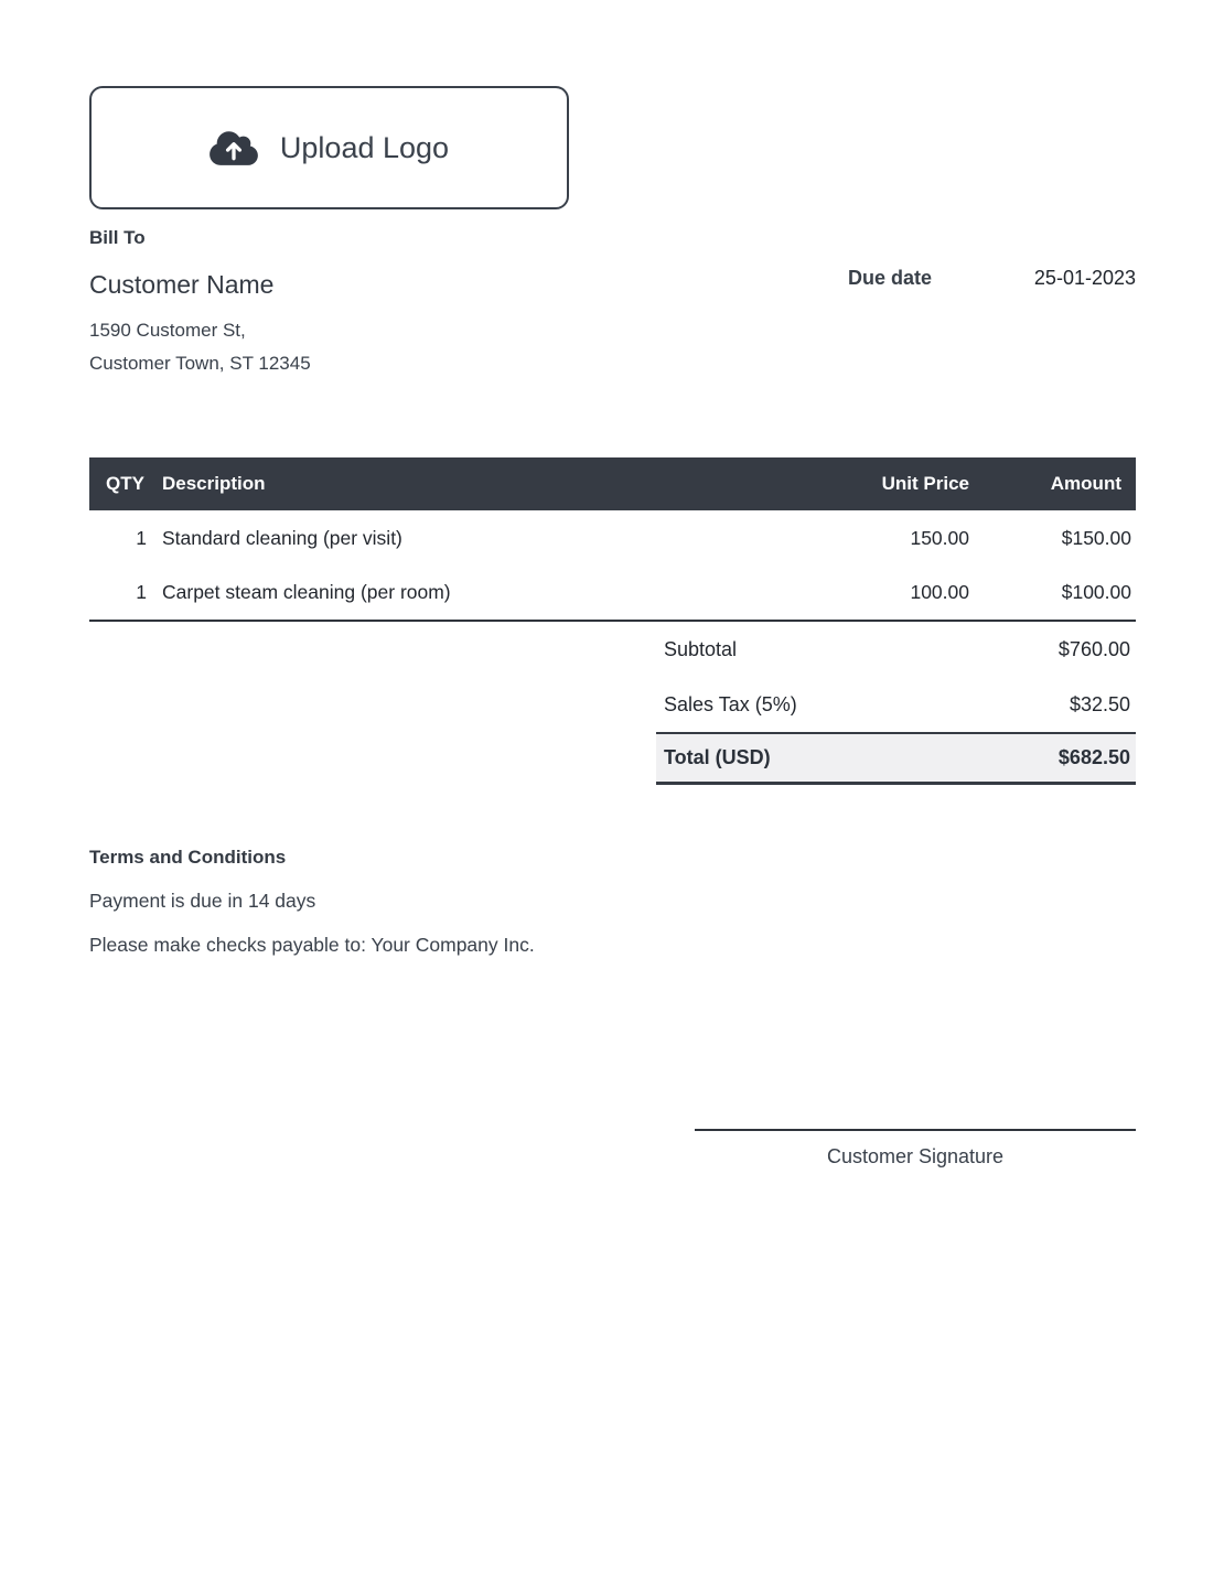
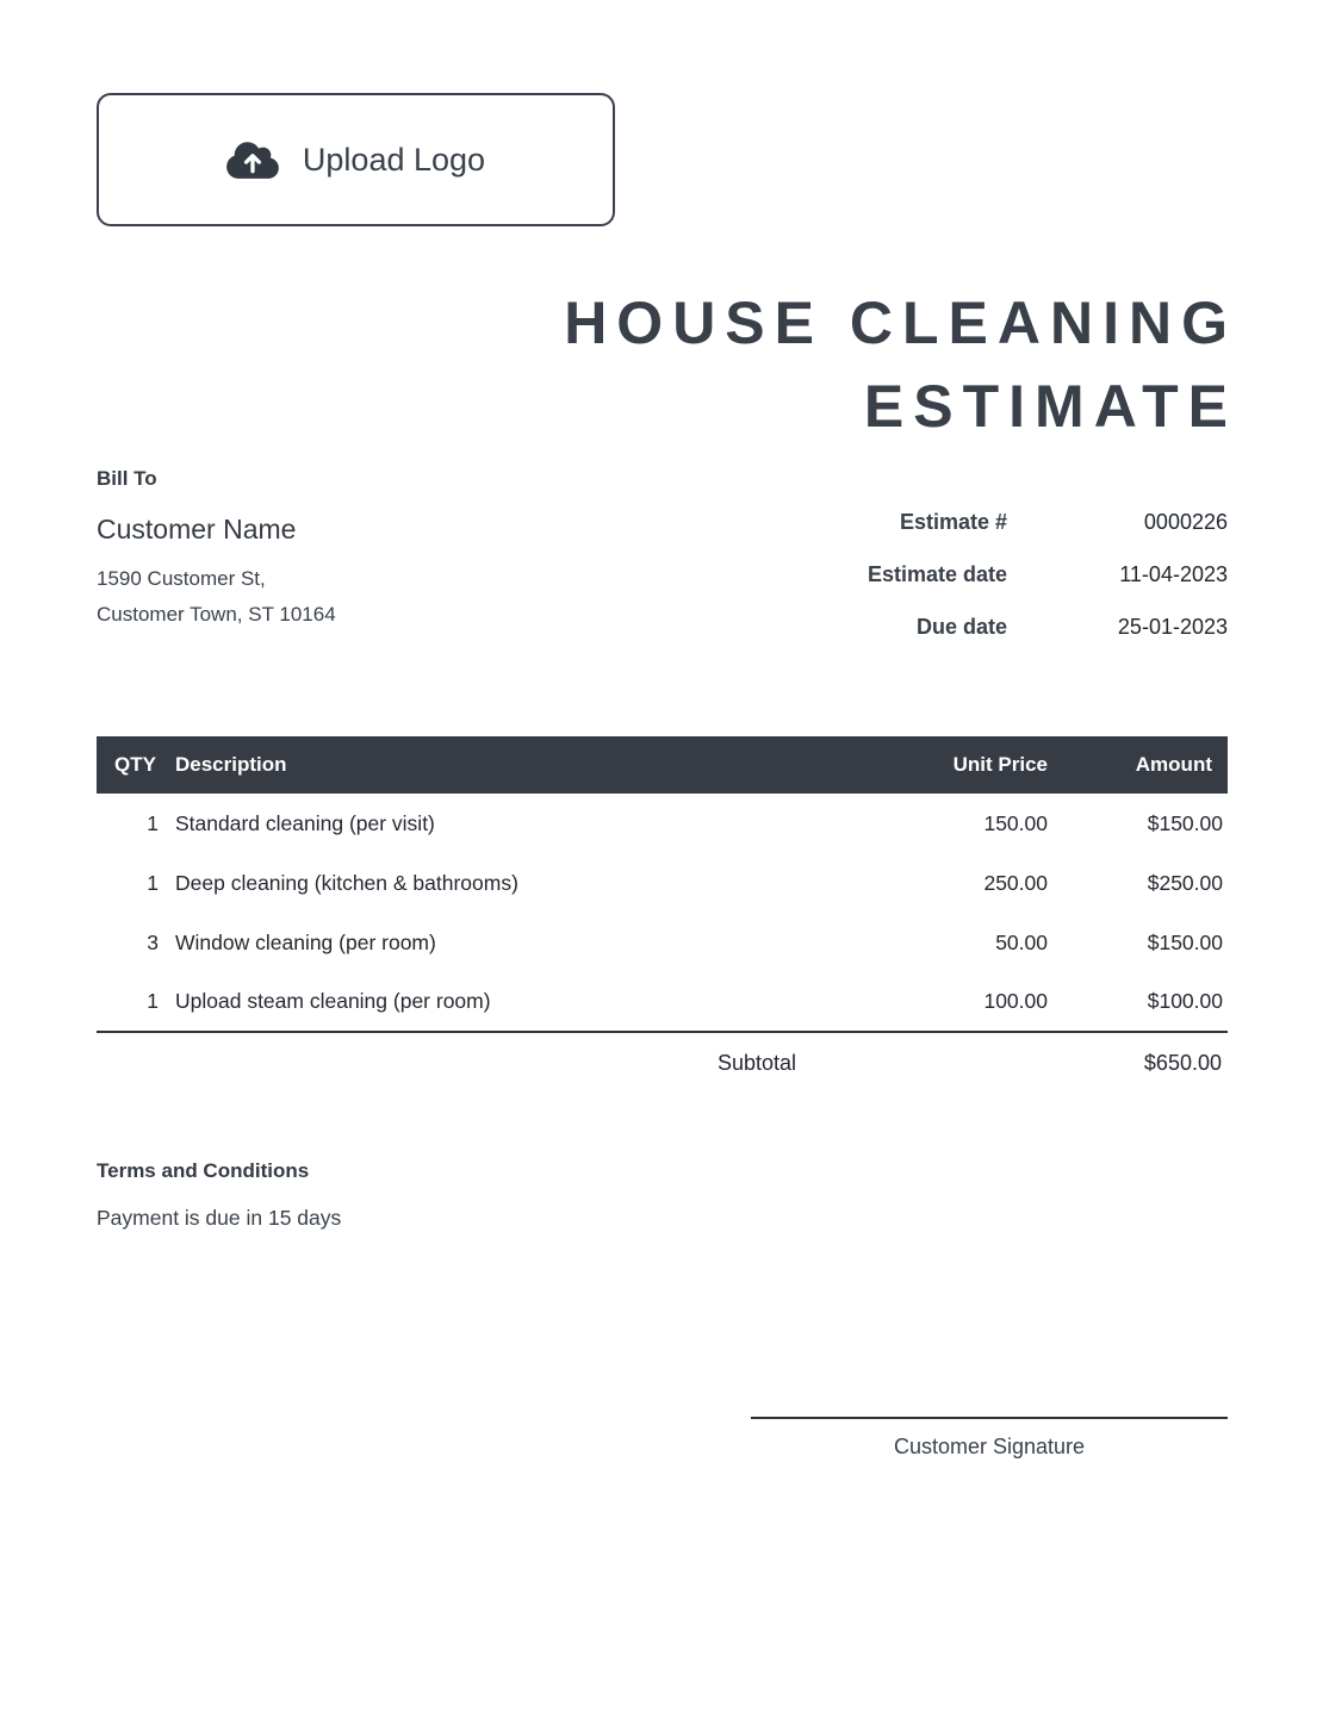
  Upload Logo
+ HOUSE CLEANING
+ ESTIMATE
  Bill To
  Customer Name
  1590 Customer St,
- Customer Town, ST 12345
+ Customer Town, ST 10164
+ Estimate #
+ 0000226
+ Estimate date
+ 11-04-2023
  Due date
  25-01-2023
  QTY	Description	Unit Price	Amount
  1	Standard cleaning (per visit)	150.00	$150.00
+ 1	Deep cleaning (kitchen & bathrooms)	250.00	$250.00
+ 3	Window cleaning (per room)	50.00	$150.00
- 1	Carpet steam cleaning (per room)	100.00	$100.00
+ 1	Upload steam cleaning (per room)	100.00	$100.00
  Subtotal
- $760.00
+ $650.00
- Sales Tax (5%)
- $32.50
- Total (USD)
- $682.50
  Terms and Conditions
- Payment is due in 14 days
+ Payment is due in 15 days
- Please make checks payable to: Your Company Inc.
  Customer Signature
